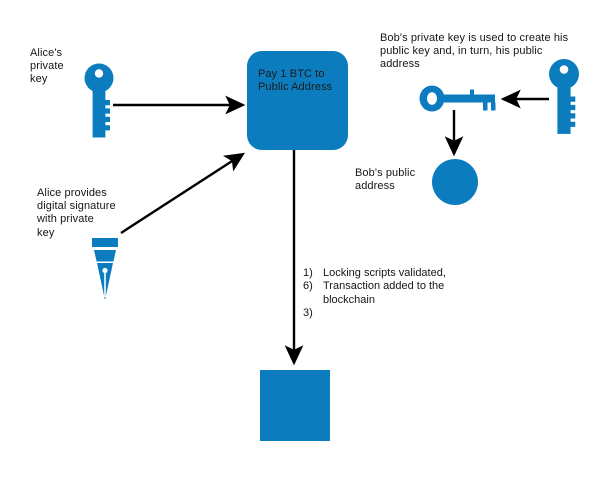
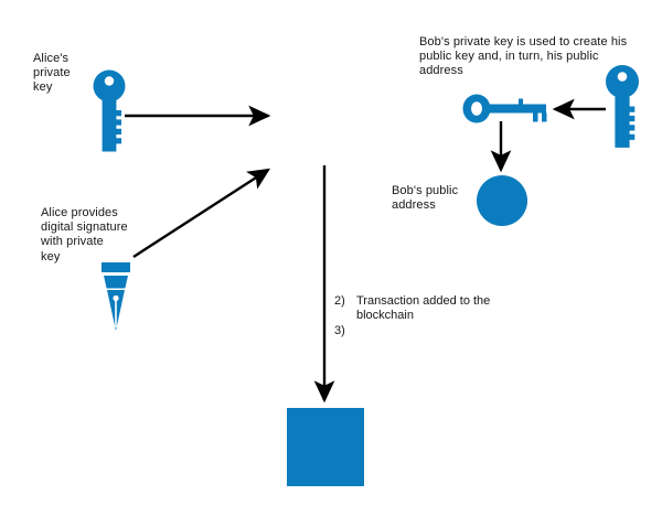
- Pay 1 BTC to
- Public Address
  Alice's
  private
  key
  Alice provides
  digital signature
  with private
  key
  Bob's private key is used to create his
  public key and, in turn, his public
  address
  Bob's public
  address
- 1)
- Locking scripts validated,
- 6)
+ 2)
  Transaction added to the blockchain
  3)
